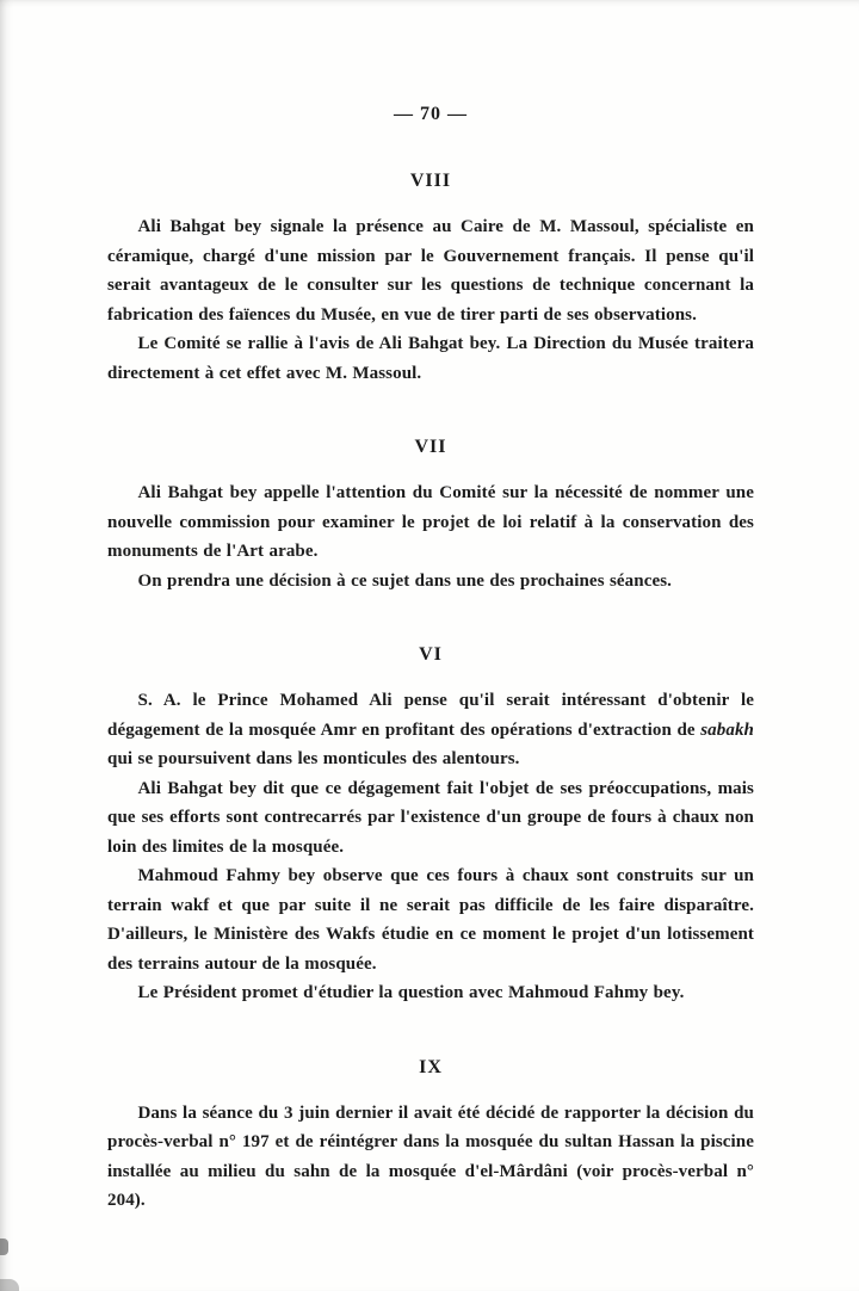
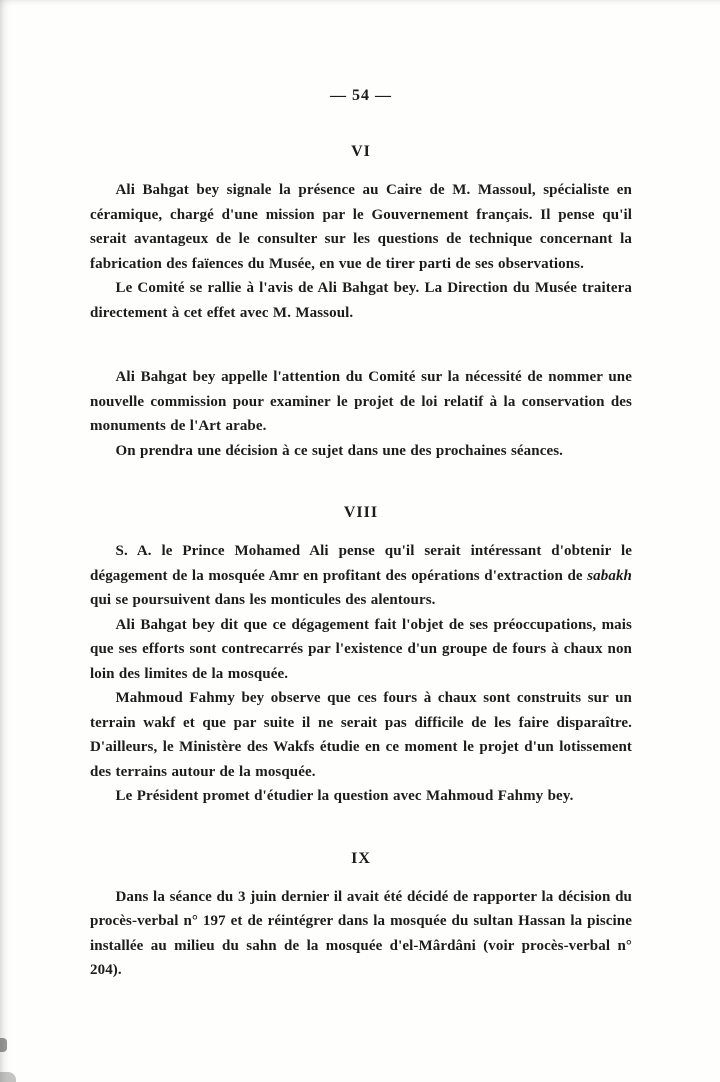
- — 70 —
+ — 54 —
- VIII
+ VI
  Ali Bahgat bey signale la présence au Caire de M. Massoul, spécialiste en céramique, chargé d'une mission par le Gouvernement français. Il pense qu'il serait avantageux de le consulter sur les questions de technique concernant la fabrication des faïences du Musée, en vue de tirer parti de ses observations.
  Le Comité se rallie à l'avis de Ali Bahgat bey. La Direction du Musée traitera directement à cet effet avec M. Massoul.
- VII
  Ali Bahgat bey appelle l'attention du Comité sur la nécessité de nommer une nouvelle commission pour examiner le projet de loi relatif à la conservation des monuments de l'Art arabe.
  On prendra une décision à ce sujet dans une des prochaines séances.
- VI
+ VIII
  S. A. le Prince Mohamed Ali pense qu'il serait intéressant d'obtenir le dégagement de la mosquée Amr en profitant des opérations d'extraction de sabakh qui se poursuivent dans les monticules des alentours.
  Ali Bahgat bey dit que ce dégagement fait l'objet de ses préoccupations, mais que ses efforts sont contrecarrés par l'existence d'un groupe de fours à chaux non loin des limites de la mosquée.
  Mahmoud Fahmy bey observe que ces fours à chaux sont construits sur un terrain wakf et que par suite il ne serait pas difficile de les faire disparaître. D'ailleurs, le Ministère des Wakfs étudie en ce moment le projet d'un lotissement des terrains autour de la mosquée.
  Le Président promet d'étudier la question avec Mahmoud Fahmy bey.
  IX
  Dans la séance du 3 juin dernier il avait été décidé de rapporter la décision du procès-verbal n° 197 et de réintégrer dans la mosquée du sultan Hassan la piscine installée au milieu du sahn de la mosquée d'el-Mârdâni (voir procès-verbal n° 204).
